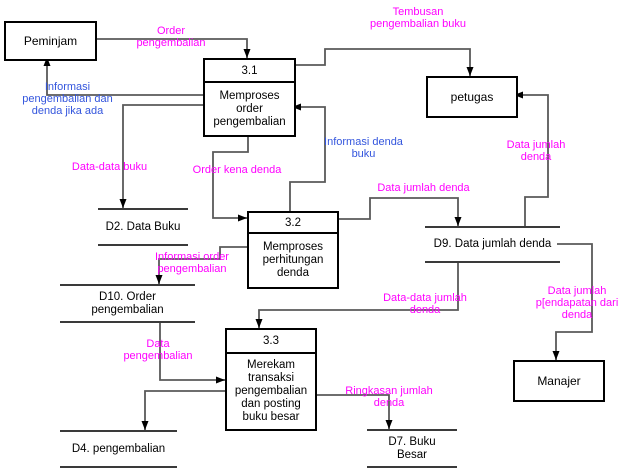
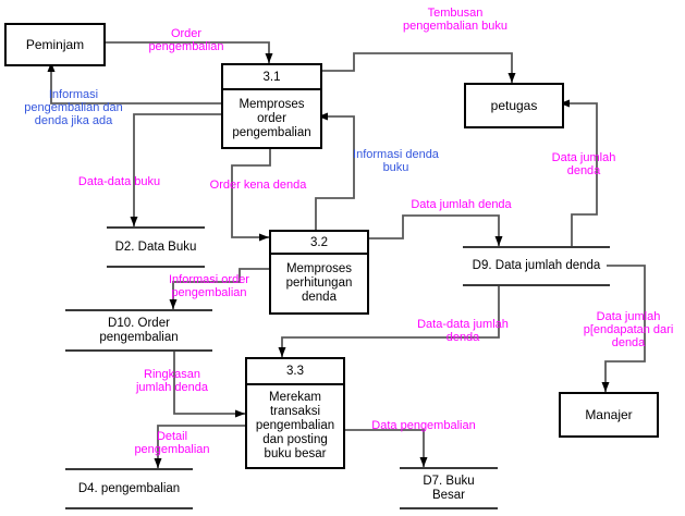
  Peminjam
  petugas
  Manajer
  3.1
  Memproses order pengembalian
  3.2
  Memproses perhitungan denda
  3.3
  Merekam transaksi pengembalian dan posting buku besar
  D2. Data Buku
  D9. Data jumlah denda
  D10. Order pengembalian
  D4. pengembalian
  D7. Buku Besar
  Order pengembalian
  Informasi pengembalian dan denda jika ada
  Tembusan pengembalian buku
  Data-data buku
  Order kena denda
  Informasi denda buku
  Data jumlah denda
  Data jumlah denda
  Informasi order pengembalian
  Data-data jumlah denda
- Data pengembalian
+ Ringkasan jumlah denda
+ Detail pengembalian
- Ringkasan jumlah denda
+ Data pengembalian
  Data jumlah p[endapatan dari denda
